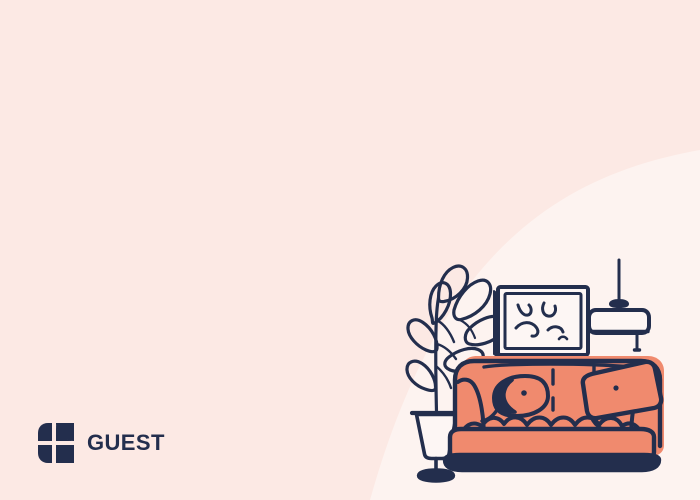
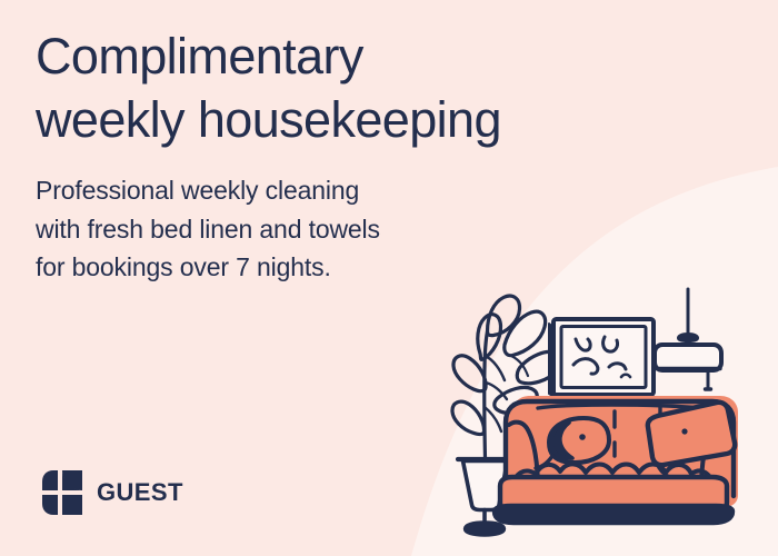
+ Complimentary
+ weekly housekeeping
+ Professional weekly cleaning
+ with fresh bed linen and towels
+ for bookings over 7 nights.
  GUEST
